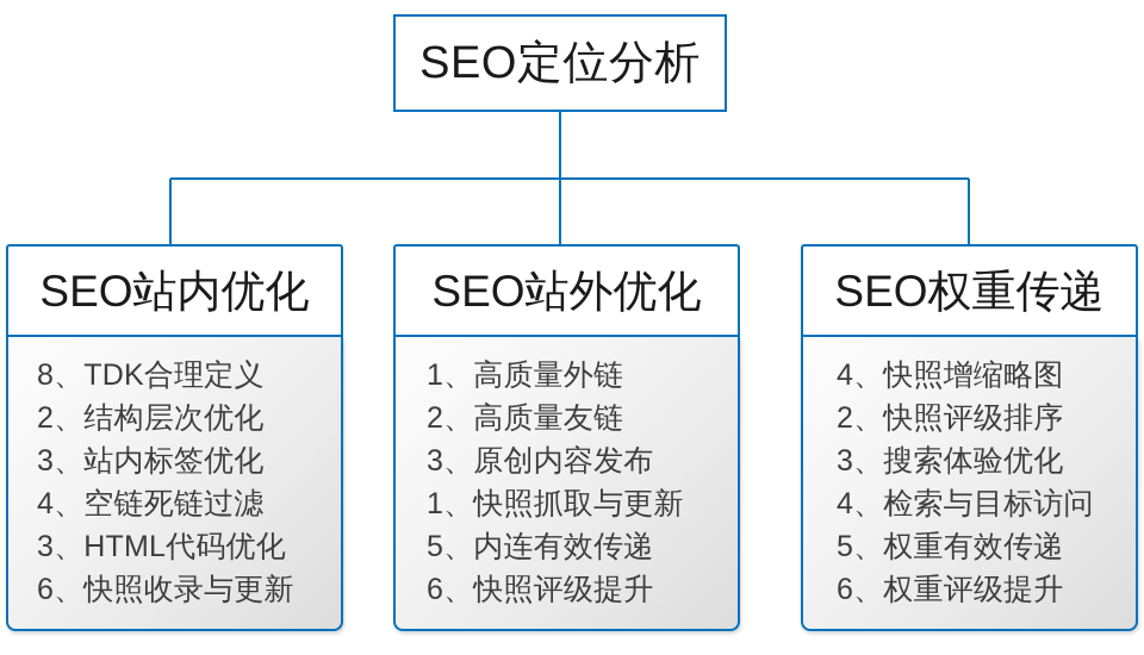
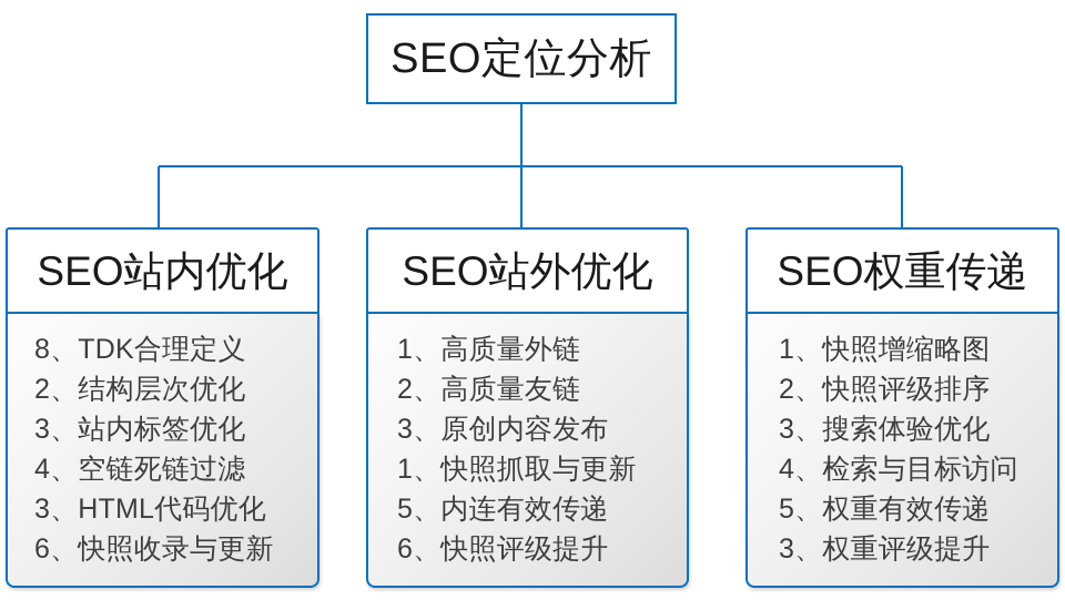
  SEO定位分析
  SEO站内优化
  8、TDK合理定义
  2、结构层次优化
  3、站内标签优化
  4、空链死链过滤
  3、HTML代码优化
  6、快照收录与更新
  SEO站外优化
  1、高质量外链
  2、高质量友链
  3、原创内容发布
  1、快照抓取与更新
  5、内连有效传递
  6、快照评级提升
  SEO权重传递
- 4、快照增缩略图
+ 1、快照增缩略图
  2、快照评级排序
  3、搜索体验优化
  4、检索与目标访问
  5、权重有效传递
- 6、权重评级提升
+ 3、权重评级提升
